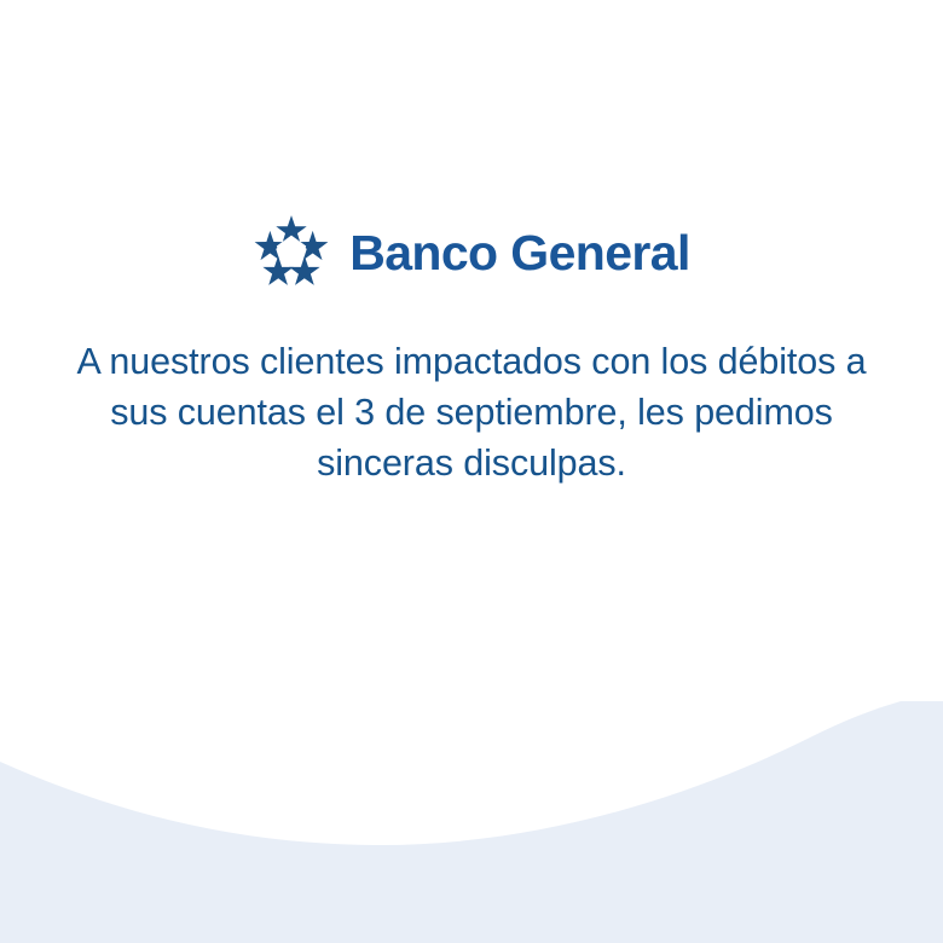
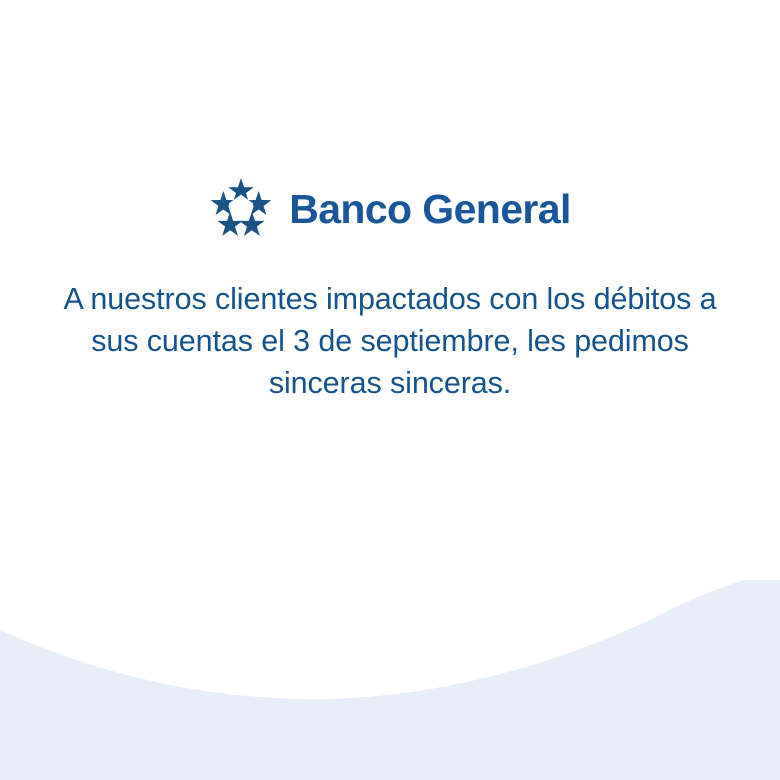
  Banco General
- A nuestros clientes impactados con los débitos a sus cuentas el 3 de septiembre, les pedimos sinceras disculpas.
+ A nuestros clientes impactados con los débitos a sus cuentas el 3 de septiembre, les pedimos sinceras sinceras.
